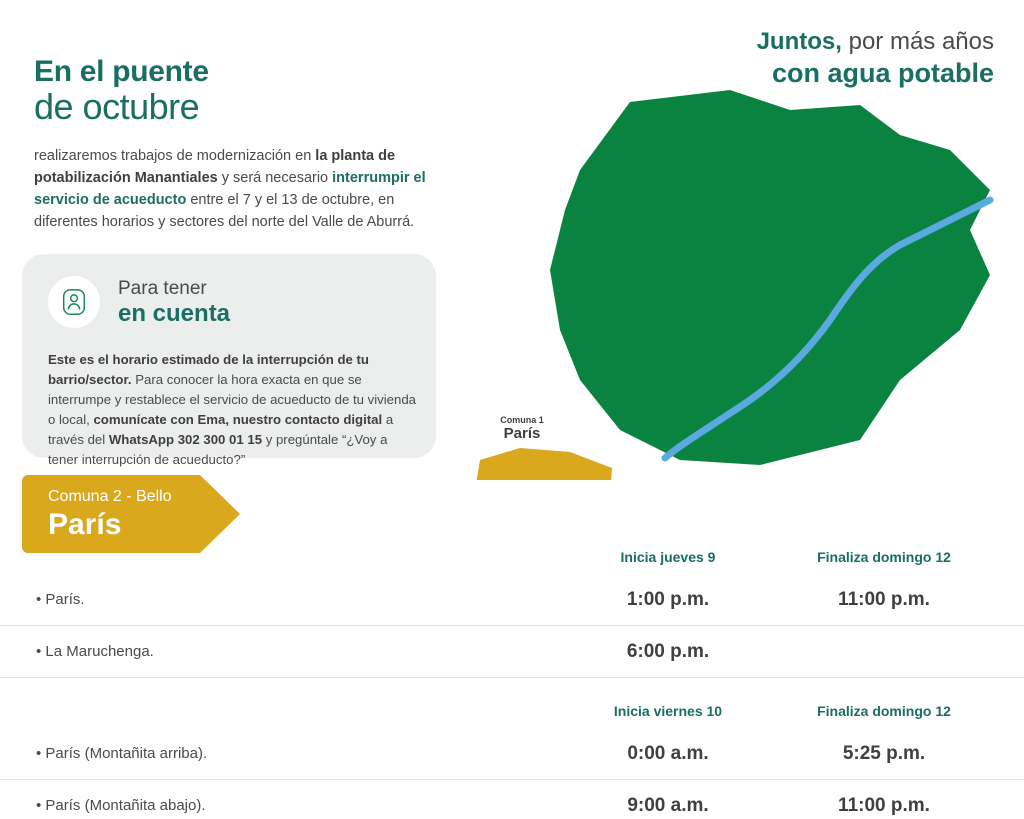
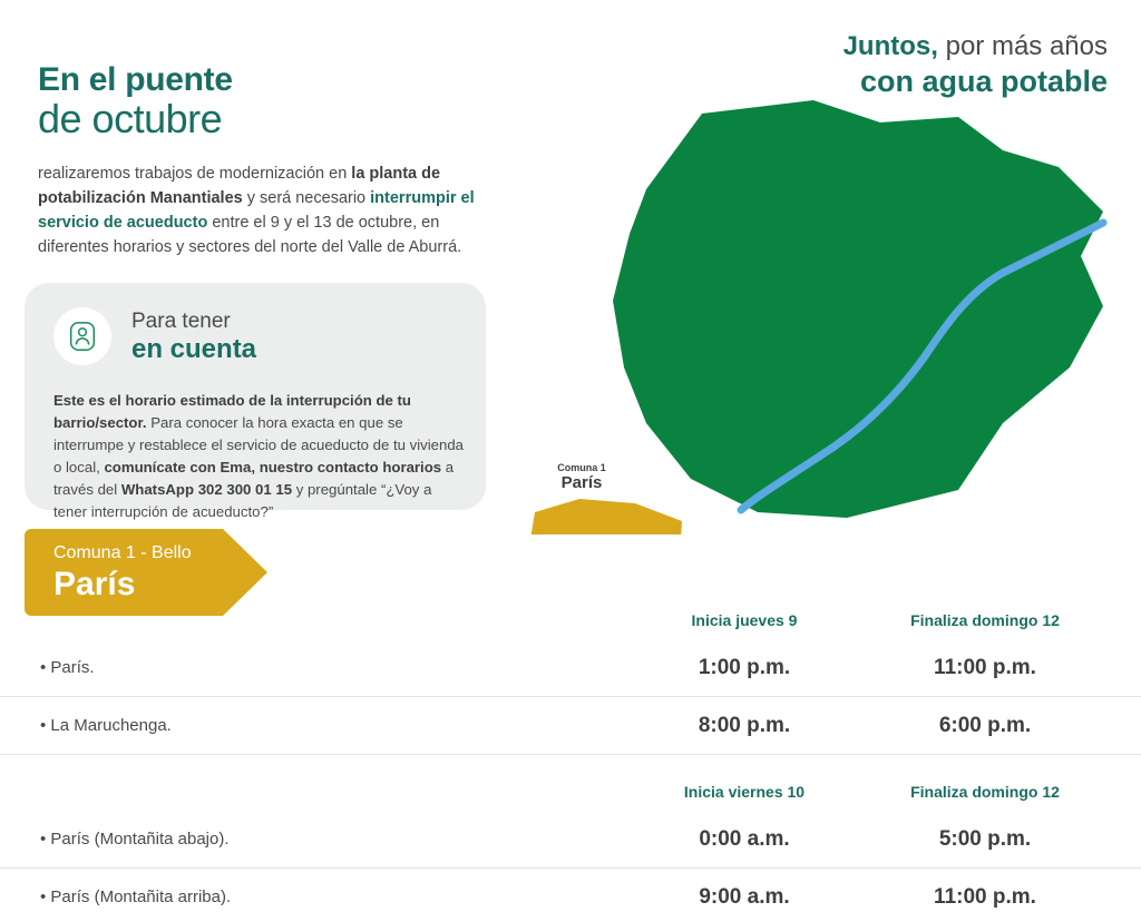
  En el puente
  de octubre
- realizaremos trabajos de modernización en la planta de potabilización Manantiales y será necesario interrumpir el servicio de acueducto entre el 7 y el 13 de octubre, en diferentes horarios y sectores del norte del Valle de Aburrá.
+ realizaremos trabajos de modernización en la planta de potabilización Manantiales y será necesario interrumpir el servicio de acueducto entre el 9 y el 13 de octubre, en diferentes horarios y sectores del norte del Valle de Aburrá.
  Para tener
  en cuenta
- Este es el horario estimado de la interrupción de tu barrio/sector. Para conocer la hora exacta en que se interrumpe y restablece el servicio de acueducto de tu vivienda o local, comunícate con Ema, nuestro contacto digital a través del WhatsApp 302 300 01 15 y pregúntale “¿Voy a tener interrupción de acueducto?”
+ Este es el horario estimado de la interrupción de tu barrio/sector. Para conocer la hora exacta en que se interrumpe y restablece el servicio de acueducto de tu vivienda o local, comunícate con Ema, nuestro contacto horarios a través del WhatsApp 302 300 01 15 y pregúntale “¿Voy a tener interrupción de acueducto?”
  Juntos, por más años
  con agua potable
  Comuna 1
  París
- Comuna 2 - Bello
+ Comuna 1 - Bello
  París
  Inicia jueves 9
  Finaliza domingo 12
  • París.
  1:00 p.m.
  11:00 p.m.
  • La Maruchenga.
+ 8:00 p.m.
  6:00 p.m.
  Inicia viernes 10
  Finaliza domingo 12
- • París (Montañita arriba).
+ • París (Montañita abajo).
  0:00 a.m.
- 5:25 p.m.
+ 5:00 p.m.
- • París (Montañita abajo).
+ • París (Montañita arriba).
  9:00 a.m.
  11:00 p.m.
